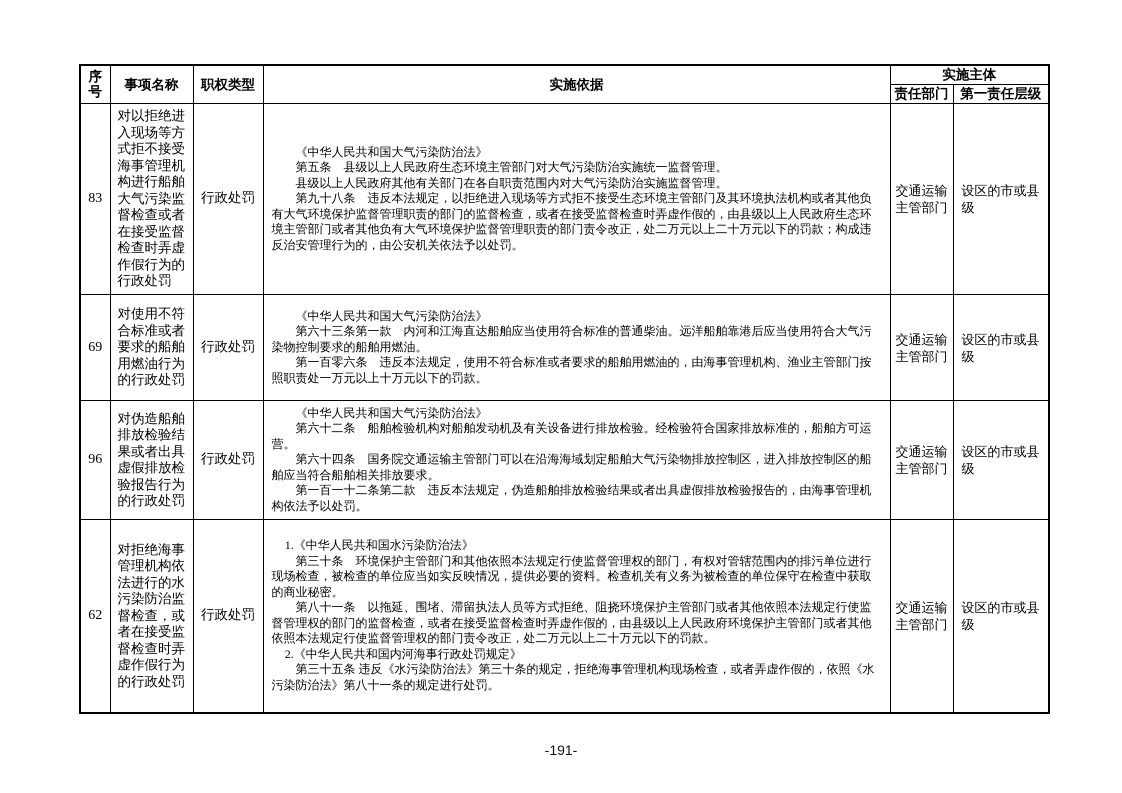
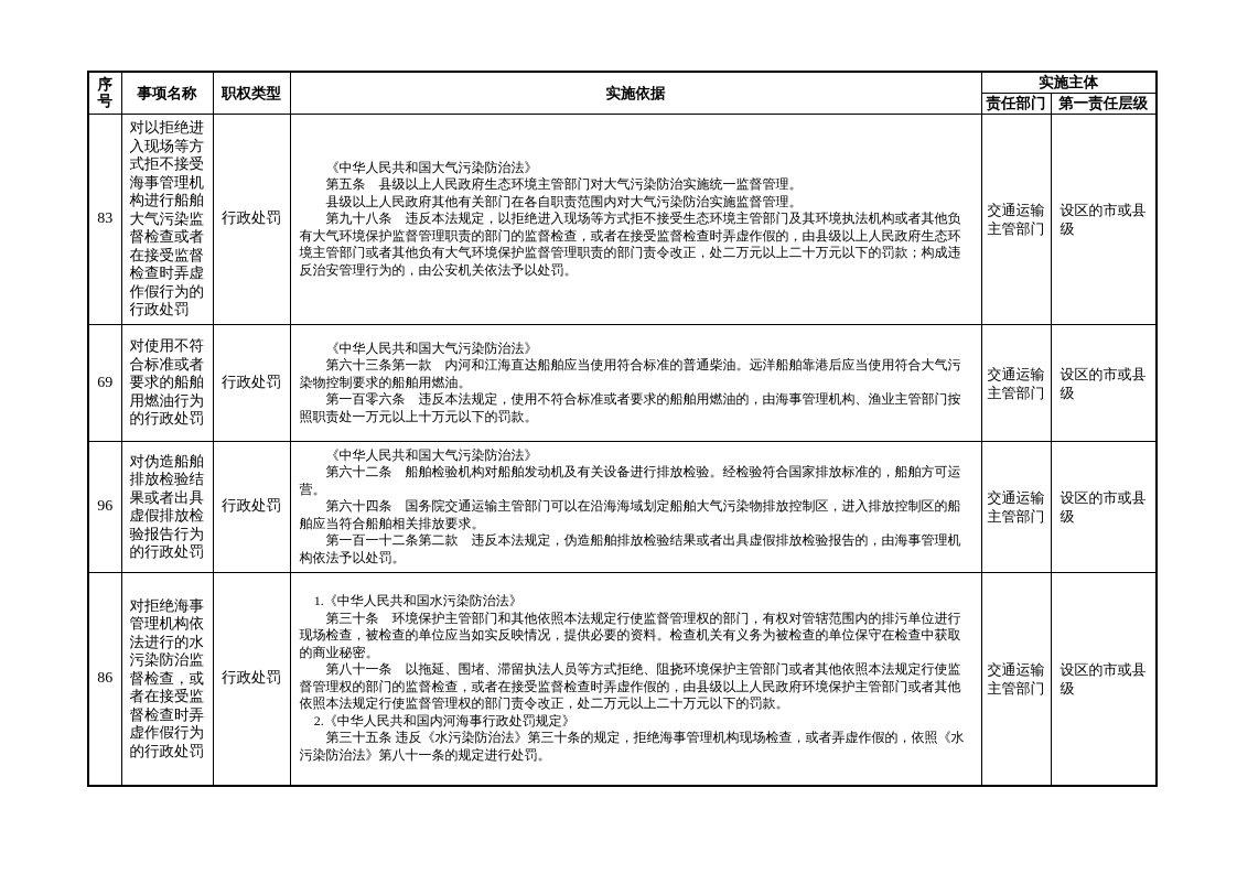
  序号	事项名称	职权类型	实施依据	实施主体
  责任部门	第一责任层级
  83	对以拒绝进入现场等方式拒不接受海事管理机构进行船舶大气污染监督检查或者在接受监督检查时弄虚作假行为的行政处罚	行政处罚	《中华人民共和国大气污染防治法》 第五条 县级以上人民政府生态环境主管部门对大气污染防治实施统一监督管理。 县级以上人民政府其他有关部门在各自职责范围内对大气污染防治实施监督管理。 第九十八条 违反本法规定，以拒绝进入现场等方式拒不接受生态环境主管部门及其环境执法机构或者其他负有大气环境保护监督管理职责的部门的监督检查，或者在接受监督检查时弄虚作假的，由县级以上人民政府生态环境主管部门或者其他负有大气环境保护监督管理职责的部门责令改正，处二万元以上二十万元以下的罚款；构成违反治安管理行为的，由公安机关依法予以处罚。	交通运输主管部门	设区的市或县级
  69	对使用不符合标准或者要求的船舶用燃油行为的行政处罚	行政处罚	《中华人民共和国大气污染防治法》 第六十三条第一款 内河和江海直达船舶应当使用符合标准的普通柴油。远洋船舶靠港后应当使用符合大气污染物控制要求的船舶用燃油。 第一百零六条 违反本法规定，使用不符合标准或者要求的船舶用燃油的，由海事管理机构、渔业主管部门按照职责处一万元以上十万元以下的罚款。	交通运输主管部门	设区的市或县级
  96	对伪造船舶排放检验结果或者出具虚假排放检验报告行为的行政处罚	行政处罚	《中华人民共和国大气污染防治法》 第六十二条 船舶检验机构对船舶发动机及有关设备进行排放检验。经检验符合国家排放标准的，船舶方可运营。 第六十四条 国务院交通运输主管部门可以在沿海海域划定船舶大气污染物排放控制区，进入排放控制区的船舶应当符合船舶相关排放要求。 第一百一十二条第二款 违反本法规定，伪造船舶排放检验结果或者出具虚假排放检验报告的，由海事管理机构依法予以处罚。	交通运输主管部门	设区的市或县级
- 62	对拒绝海事管理机构依法进行的水污染防治监督检查，或者在接受监督检查时弄虚作假行为的行政处罚	行政处罚	1.《中华人民共和国水污染防治法》 第三十条 环境保护主管部门和其他依照本法规定行使监督管理权的部门，有权对管辖范围内的排污单位进行现场检查，被检查的单位应当如实反映情况，提供必要的资料。检查机关有义务为被检查的单位保守在检查中获取的商业秘密。 第八十一条 以拖延、围堵、滞留执法人员等方式拒绝、阻挠环境保护主管部门或者其他依照本法规定行使监督管理权的部门的监督检查，或者在接受监督检查时弄虚作假的，由县级以上人民政府环境保护主管部门或者其他依照本法规定行使监督管理权的部门责令改正，处二万元以上二十万元以下的罚款。 2.《中华人民共和国内河海事行政处罚规定》 第三十五条 违反《水污染防治法》第三十条的规定，拒绝海事管理机构现场检查，或者弄虚作假的，依照《水污染防治法》第八十一条的规定进行处罚。	交通运输主管部门	设区的市或县级
+ 86	对拒绝海事管理机构依法进行的水污染防治监督检查，或者在接受监督检查时弄虚作假行为的行政处罚	行政处罚	1.《中华人民共和国水污染防治法》 第三十条 环境保护主管部门和其他依照本法规定行使监督管理权的部门，有权对管辖范围内的排污单位进行现场检查，被检查的单位应当如实反映情况，提供必要的资料。检查机关有义务为被检查的单位保守在检查中获取的商业秘密。 第八十一条 以拖延、围堵、滞留执法人员等方式拒绝、阻挠环境保护主管部门或者其他依照本法规定行使监督管理权的部门的监督检查，或者在接受监督检查时弄虚作假的，由县级以上人民政府环境保护主管部门或者其他依照本法规定行使监督管理权的部门责令改正，处二万元以上二十万元以下的罚款。 2.《中华人民共和国内河海事行政处罚规定》 第三十五条 违反《水污染防治法》第三十条的规定，拒绝海事管理机构现场检查，或者弄虚作假的，依照《水污染防治法》第八十一条的规定进行处罚。	交通运输主管部门	设区的市或县级
- -191-
